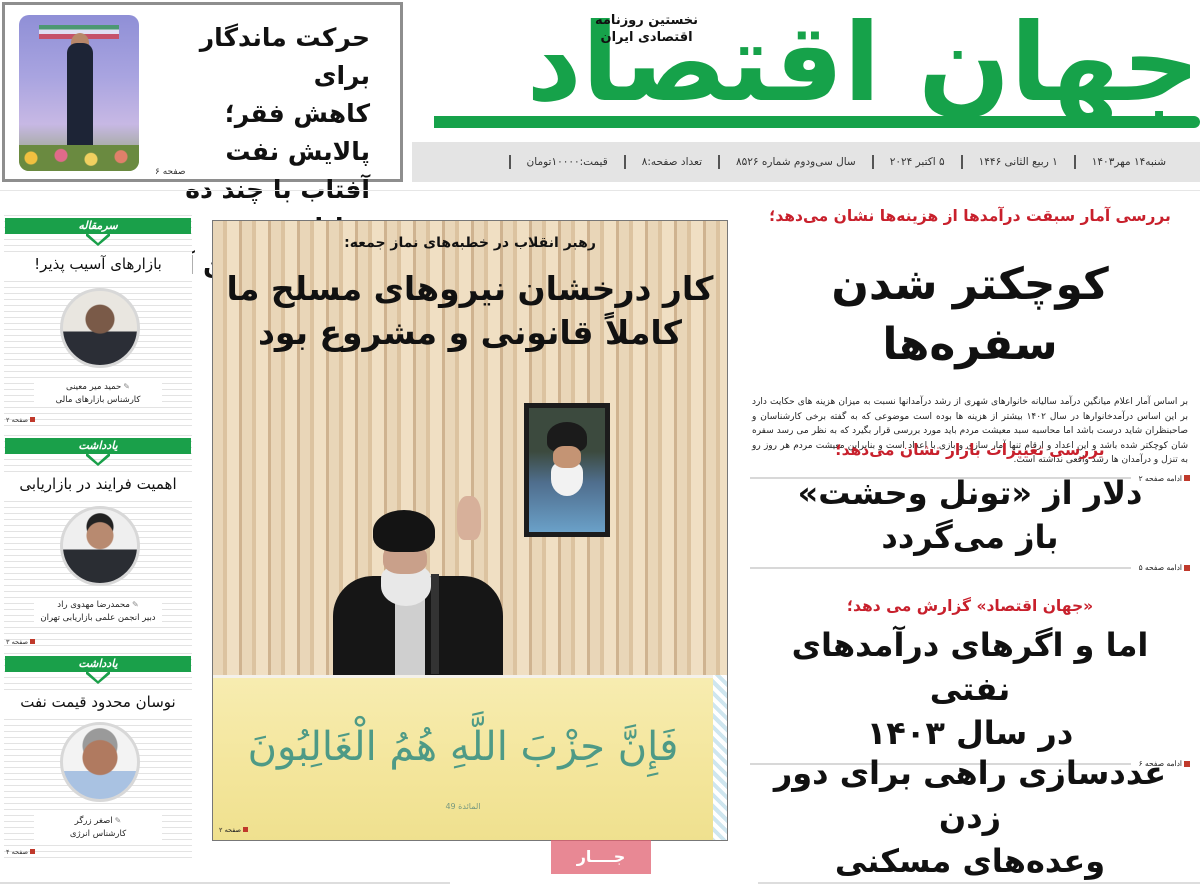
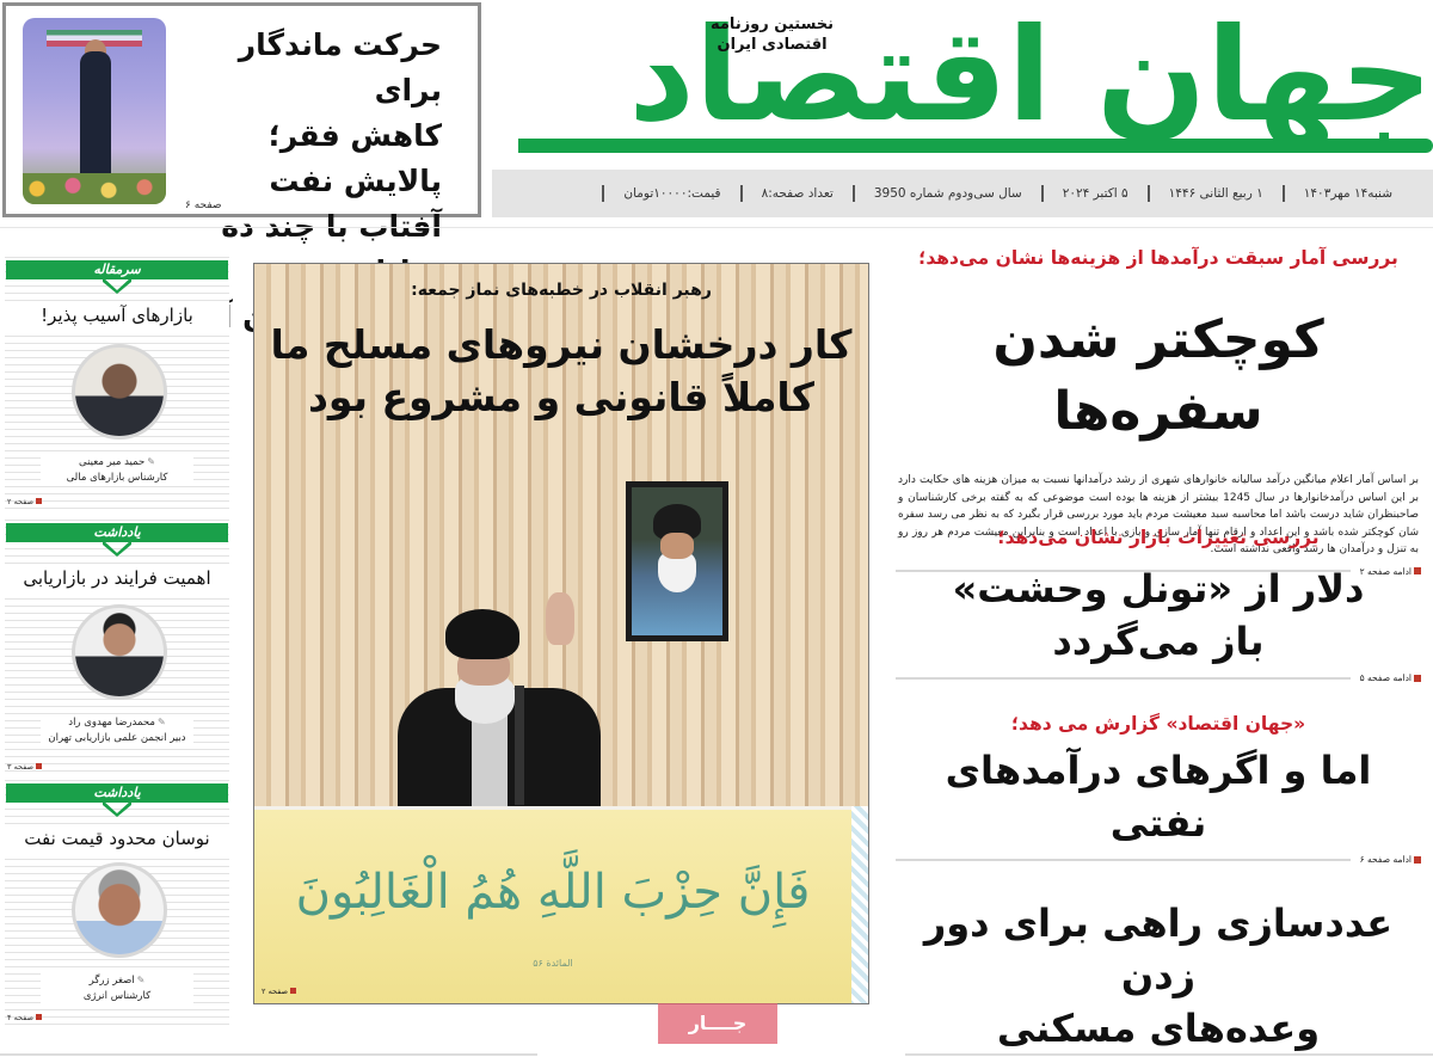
  حرکت ماندگار برای
  کاهش فقر؛ پالایش نفت
  صفحه ۶
  جهان اقتصاد
  نخستین روزنامه
  اقتصادی ایران
  شنبه۱۴ مهر۱۴۰۳
  ۱ ربیع الثانی ۱۴۴۶
  ۵ اکتبر ۲۰۲۴
- سال سی‌ودوم شماره ۸۵۲۶
+ سال سی‌ودوم شماره 3950
  تعداد صفحه:۸
  قیمت:۱۰۰۰۰تومان
  سرمقاله
  بازارهای آسیب پذیر!
  ✎حمید میر معینی
  کارشناس بازارهای مالی
  صفحه ۲
  یادداشت
  اهمیت فرایند در بازاریابی
  ✎محمدرضا مهدوی راد
  دبیر انجمن علمی بازاریابی تهران
  صفحه ۳
  یادداشت
  نوسان محدود قیمت نفت
  ✎اصغر زرگر
  کارشناس انرژی
  صفحه ۴
  رهبر انقلاب در خطبههای نماز جمعه:
  کار درخشان نیروهای مسلح ما
  کاملاً قانونی و مشروع بود
  فَإِنَّ حِزْبَ اللَّهِ هُمُ الْغَالِبُونَ
- المائدة 49
+ المائدة ۵۶
  صفحه ۲
  جــــار
  بررسی آمار سبقت درآمدها از هزینه‌ها نشان می‌دهد؛
  کوچکتر شدن سفره‌ها
- بر اساس آمار اعلام میانگین درآمد سالیانه خانوارهای شهری از رشد درآمدانها نسبت به میزان هزینه های حکایت دارد بر این اساس درآمدخانوارها در سال ۱۴۰۲ بیشتر از هزینه ها بوده است موضوعی که به گفته برخی کارشناسان و صاحبنظران شاید درست باشد اما محاسبه سبد معیشت مردم باید مورد بررسی قرار بگیرد که به نظر می رسد سفره شان کوچکتر شده باشد و این اعداد و ارقام تنها آمار سازی و بازی با اعداد است و بنابراین معیشت مردم هر روز رو به تنزل و درآمدان ها رشد واقعی نداشته است.
+ بر اساس آمار اعلام میانگین درآمد سالیانه خانوارهای شهری از رشد درآمدانها نسبت به میزان هزینه های حکایت دارد بر این اساس درآمدخانوارها در سال 1245 بیشتر از هزینه ها بوده است موضوعی که به گفته برخی کارشناسان و صاحبنظران شاید درست باشد اما محاسبه سبد معیشت مردم باید مورد بررسی قرار بگیرد که به نظر می رسد سفره شان کوچکتر شده باشد و این اعداد و ارقام تنها آمار سازی و بازی با اعداد است و بنابراین معیشت مردم هر روز رو به تنزل و درآمدان ها رشد واقعی نداشته است.
  ادامه صفحه ۲
  بررسی تغییرات بازار نشان می‌دهد؛
  دلار از «تونل وحشت»
  باز میگردد
  ادامه صفحه ۵
  «جهان اقتصاد» گزارش می دهد؛
  اما و اگرهای درآمدهای نفتی
- در سال ۱۴۰۳
  ادامه صفحه ۶
  عددسازی راهی برای دور زدن
  وعدههای مسکنی
